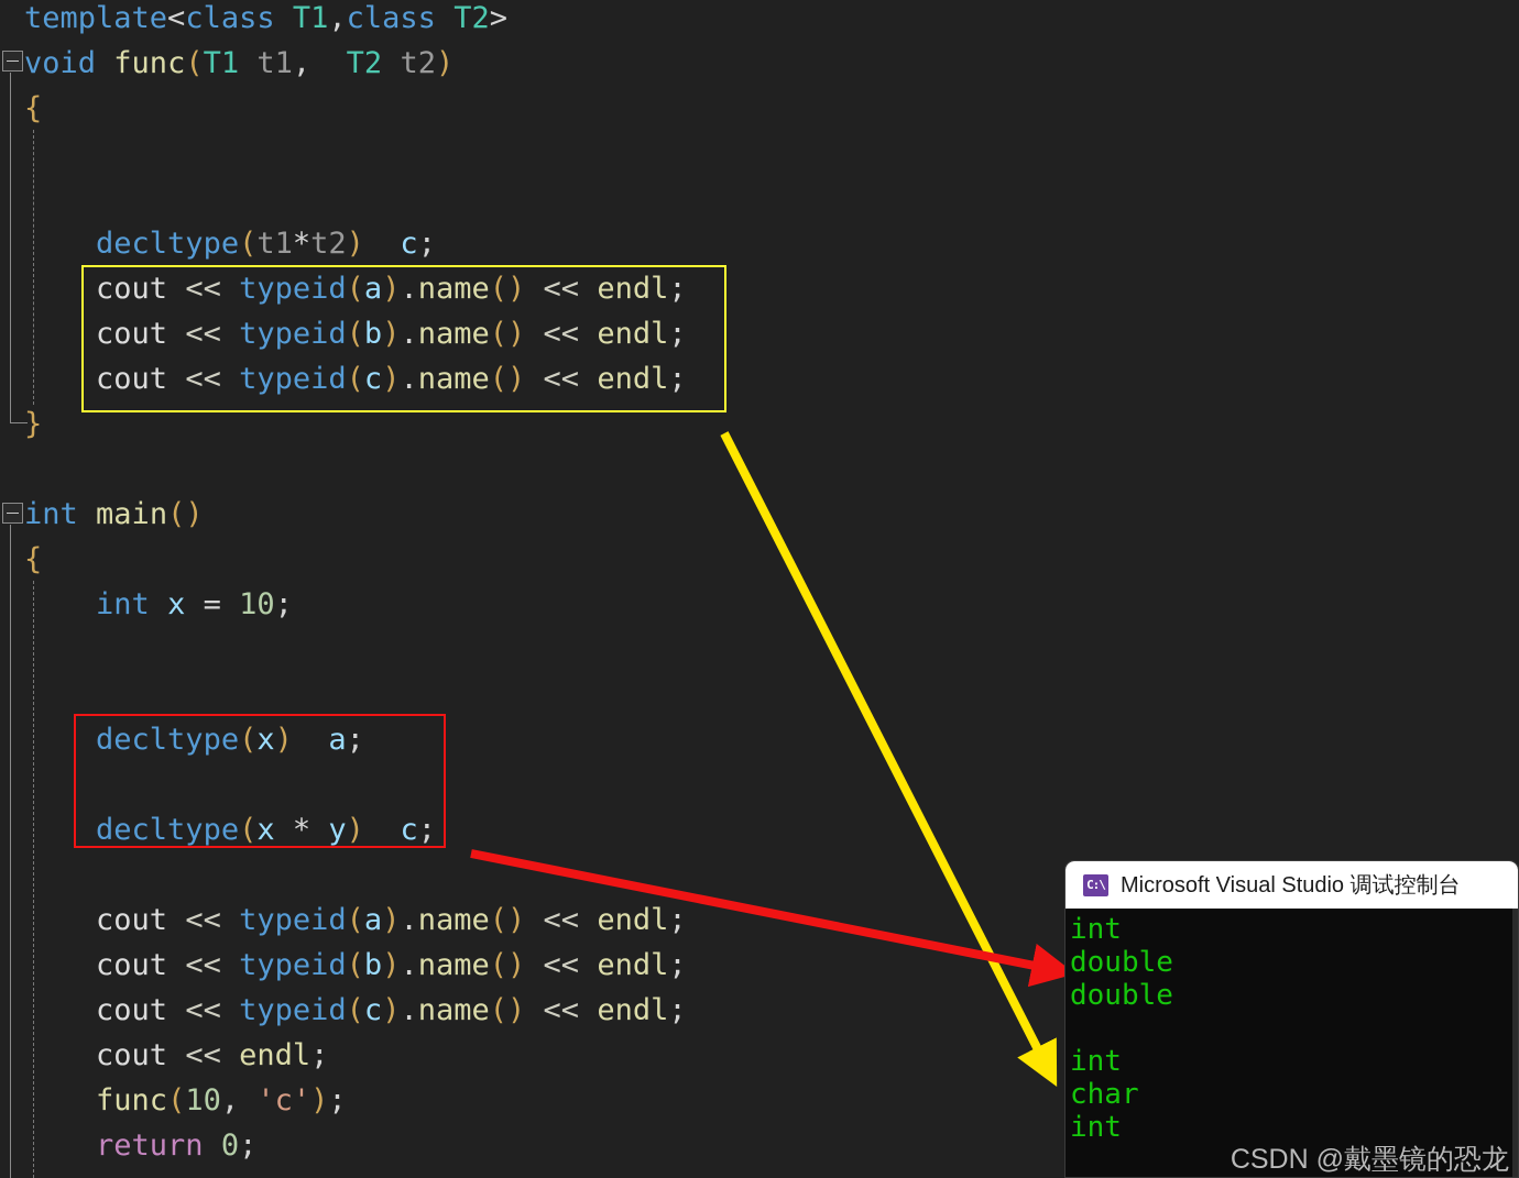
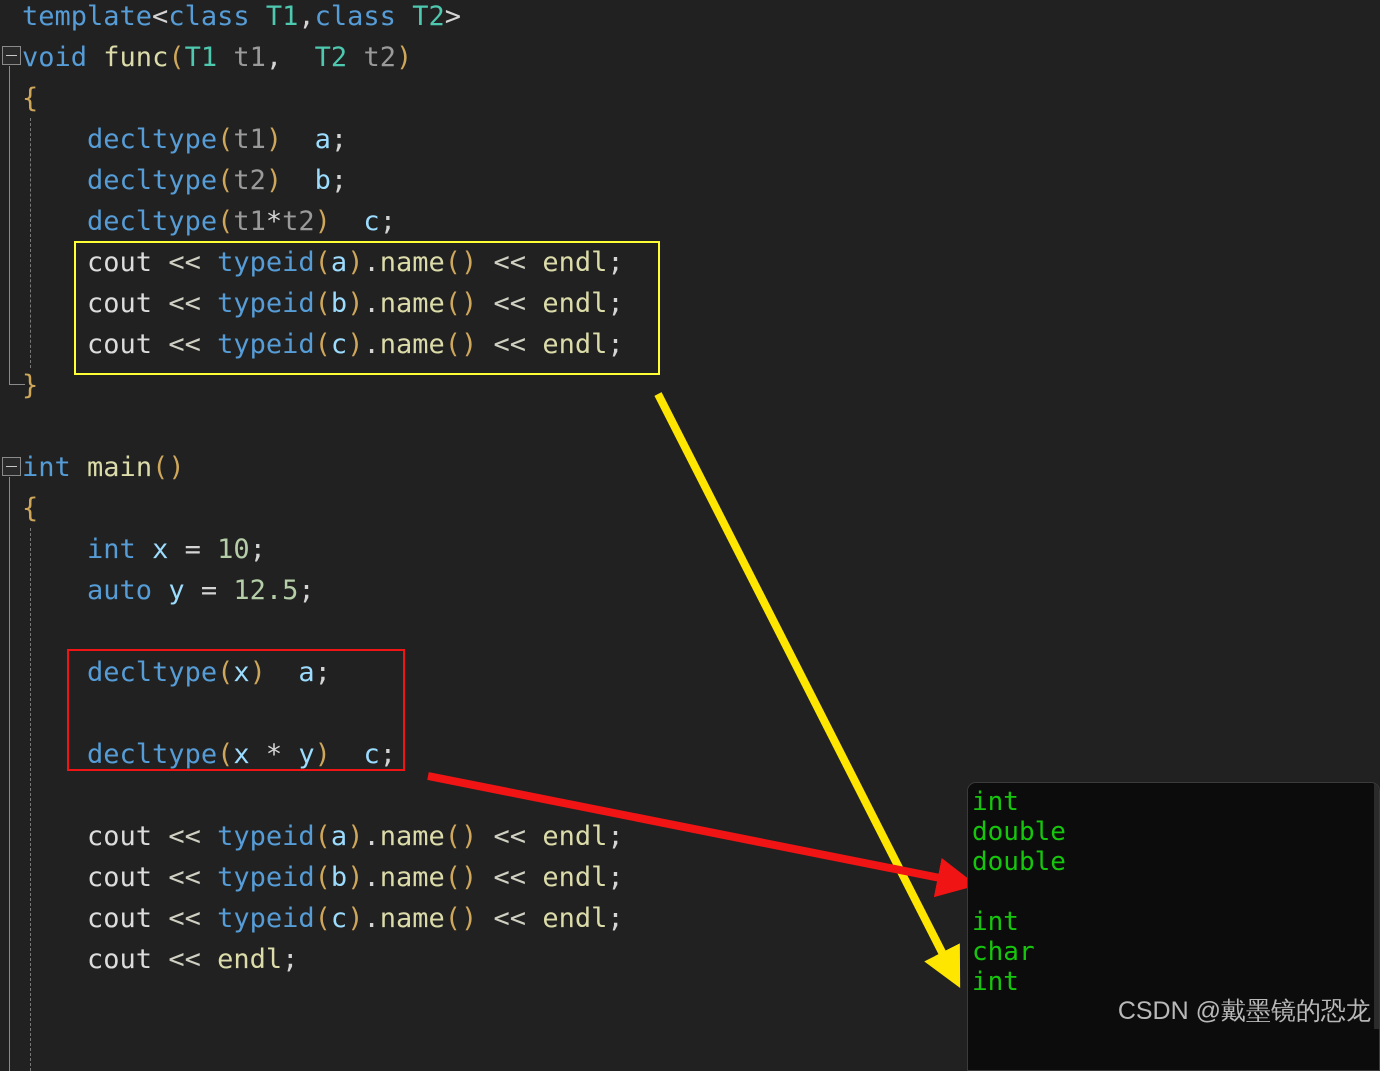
  template<class T1,class T2>
  void func(T1 t1, T2 t2)
  {
+ decltype(t1) a;
+ decltype(t2) b;
  decltype(t1*t2) c;
  cout << typeid(a).name() << endl;
  cout << typeid(b).name() << endl;
  cout << typeid(c).name() << endl;
  }
  int main()
  {
  int x = 10;
+ auto y = 12.5;
  decltype(x) a;
  decltype(x * y) c;
  cout << typeid(a).name() << endl;
  cout << typeid(b).name() << endl;
  cout << typeid(c).name() << endl;
  cout << endl;
- func(10, 'c');
- return 0;
- C:\
- Microsoft Visual Studio 调试控制台
  int
  double
  double
  int
  char
  int
  CSDN @戴墨镜的恐龙
